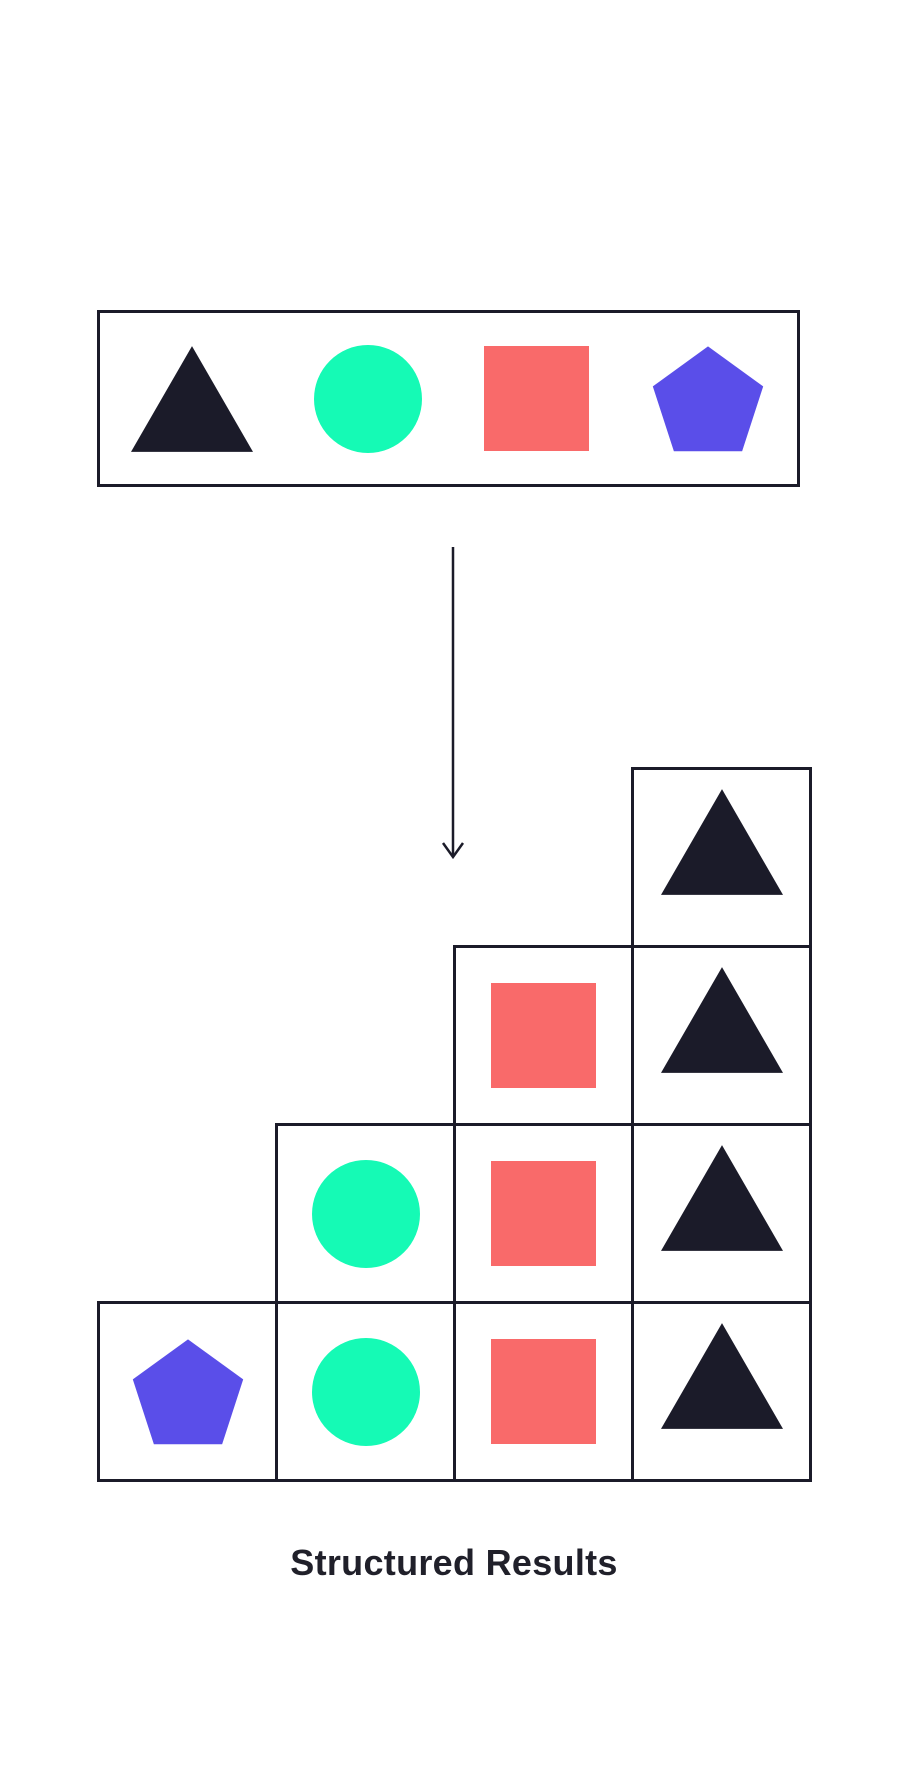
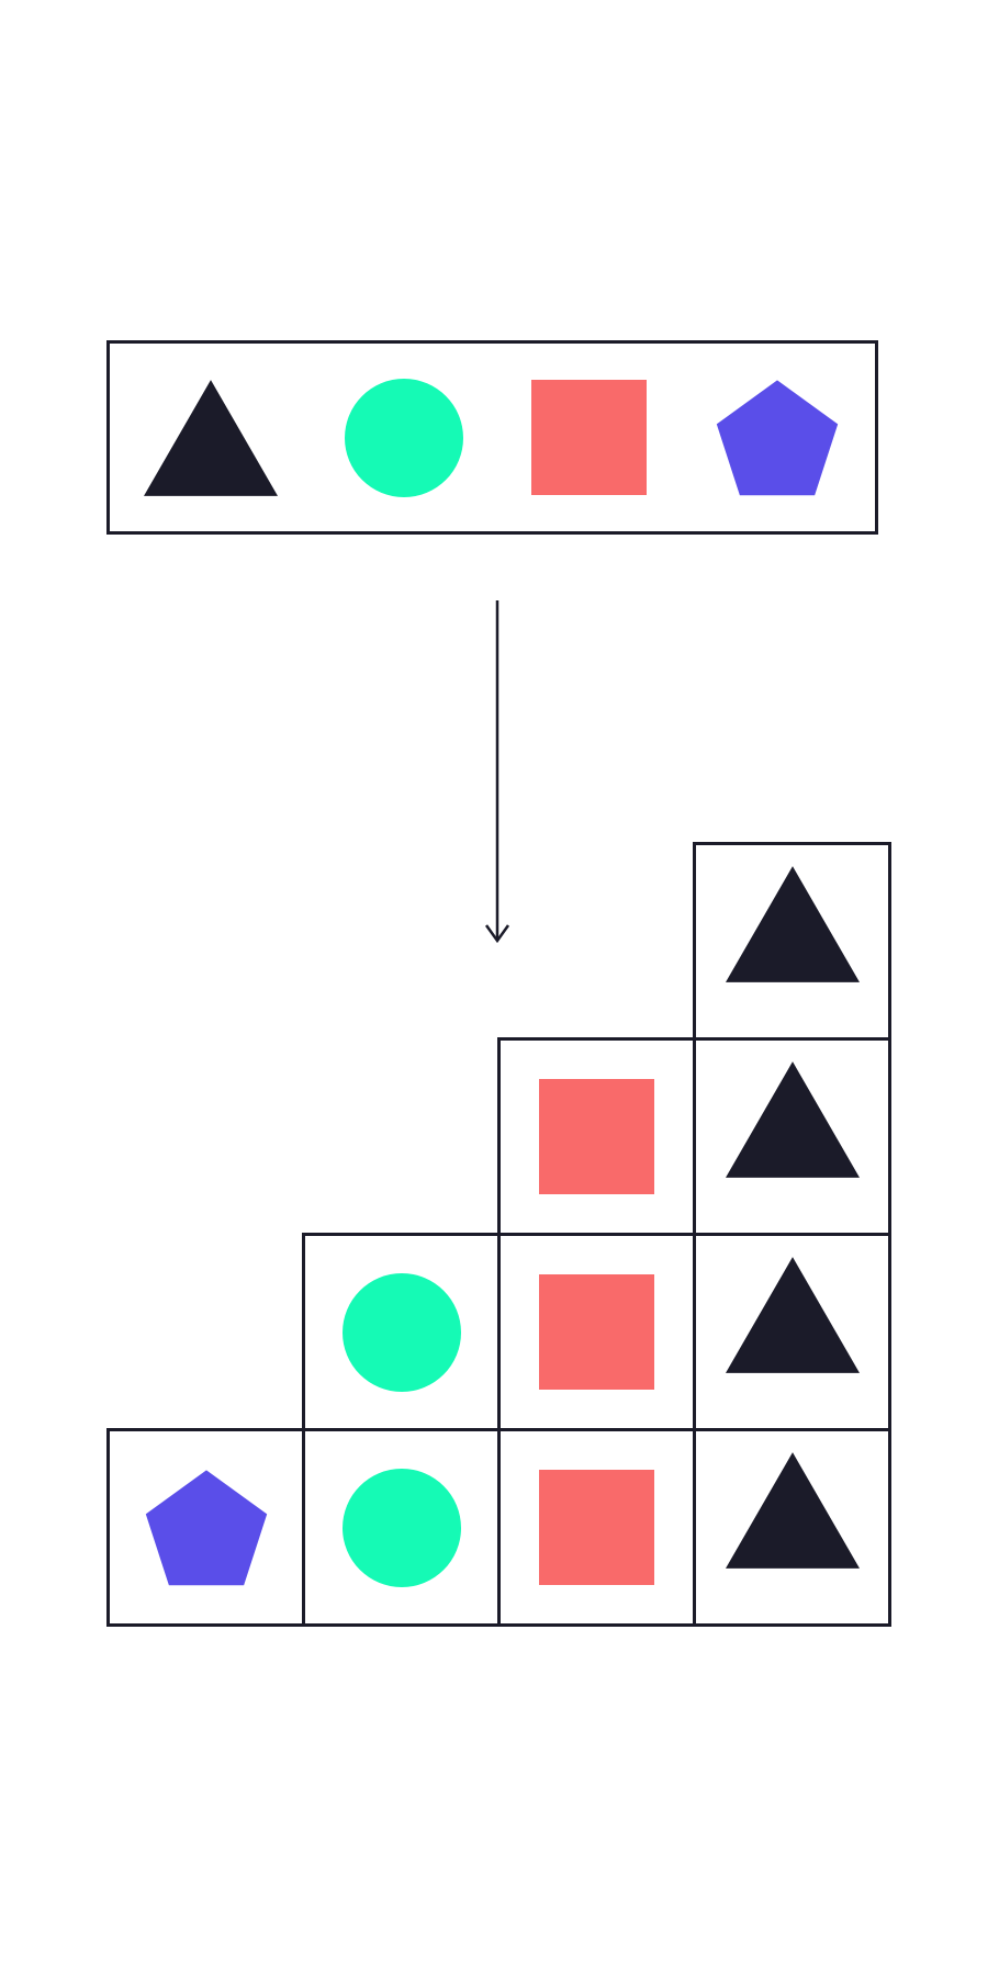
- Structured Results
